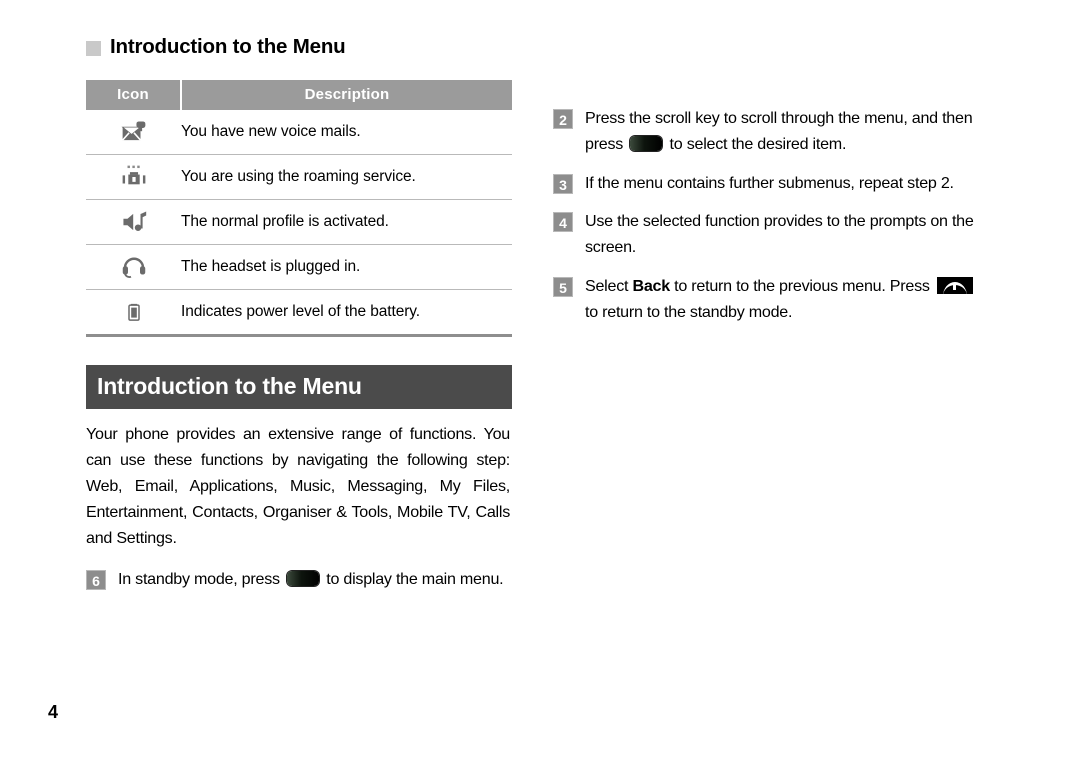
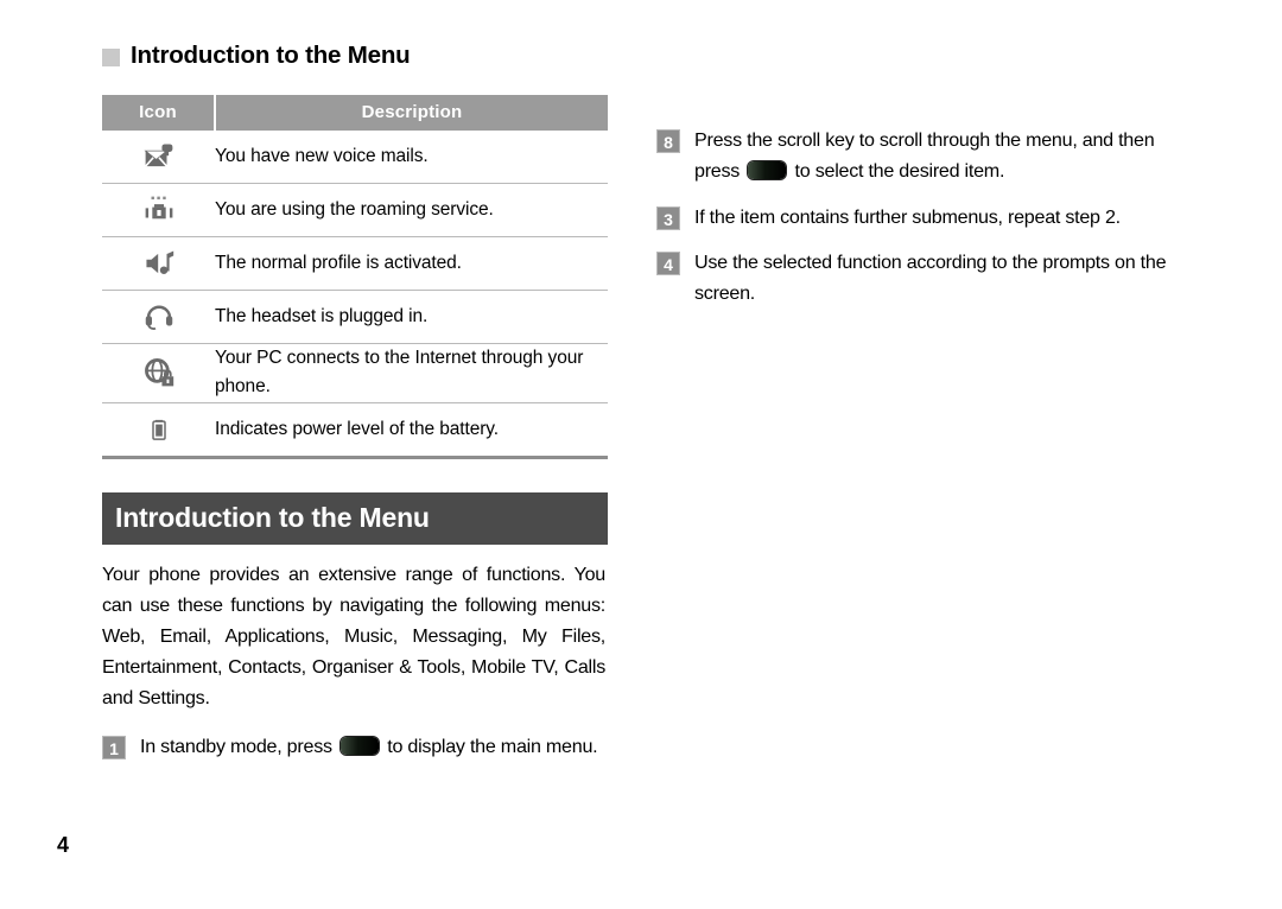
  Introduction to the Menu
  Icon	Description
  	You have new voice mails.
  	You are using the roaming service.
  	The normal profile is activated.
  	The headset is plugged in.
+ 	Your PC connects to the Internet through your phone.
  	Indicates power level of the battery.
  Introduction to the Menu
- Your phone provides an extensive range of functions. You can use these functions by navigating the following step: Web, Email, Applications, Music, Messaging, My Files, Entertainment, Contacts, Organiser & Tools, Mobile TV, Calls and Settings.
+ Your phone provides an extensive range of functions. You can use these functions by navigating the following menus: Web, Email, Applications, Music, Messaging, My Files, Entertainment, Contacts, Organiser & Tools, Mobile TV, Calls and Settings.
- 6
+ 1
  In standby mode, press to display the main menu.
- 2
+ 8
  Press the scroll key to scroll through the menu, and then press to select the desired item.
  3
- If the menu contains further submenus, repeat step 2.
+ If the item contains further submenus, repeat step 2.
  4
- Use the selected function provides to the prompts on the screen.
+ Use the selected function according to the prompts on the screen.
- 5
- Select Back to return to the previous menu. Press to return to the standby mode.
  4
